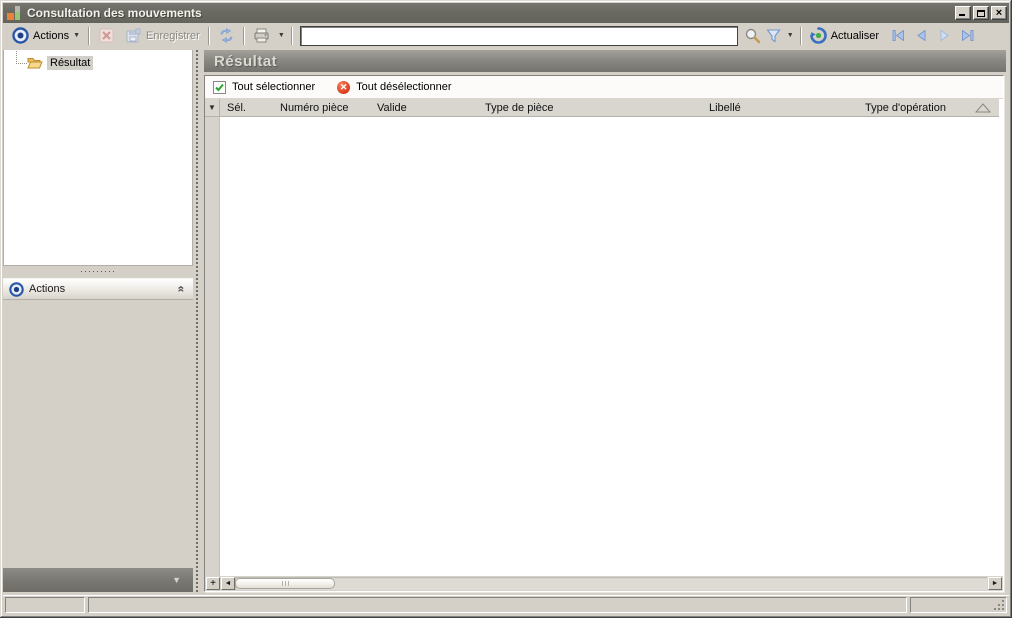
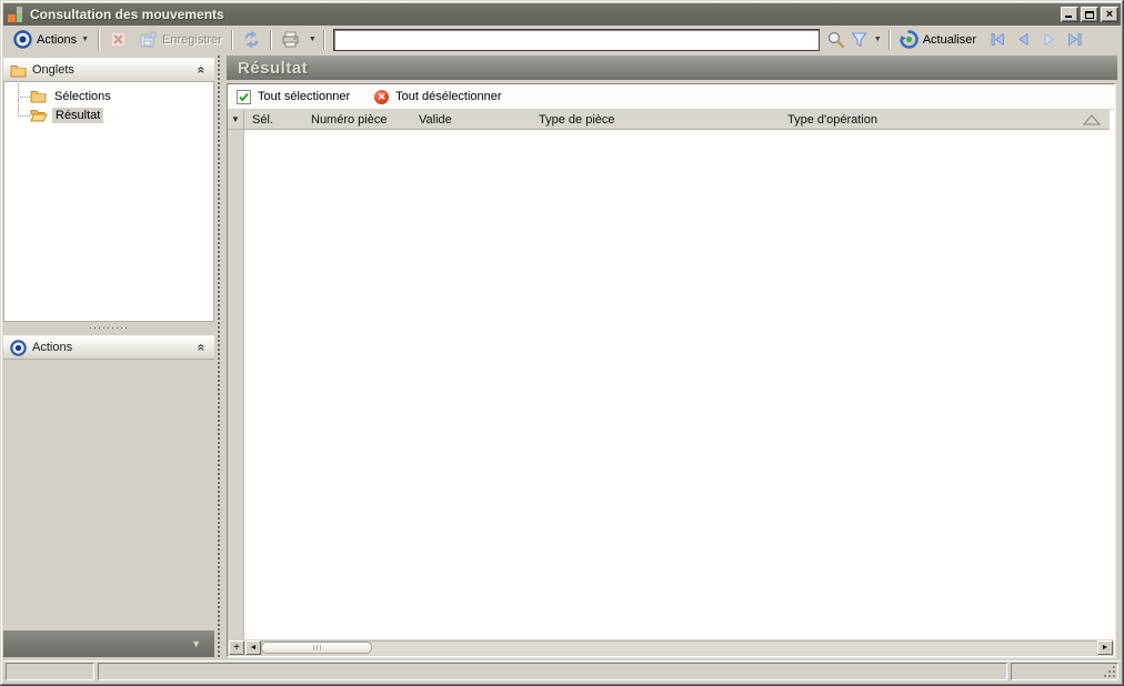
  Consultation des mouvements
  ×
  Actions
  Enregistrer
  Actualiser
+ Onglets
+ Sélections
  Résultat
  ·········
  Actions
  ▼
  Résultat
  Tout sélectionner
  ✕
  Tout désélectionner
  ▼
  Sél.
  Numéro pièce
  Valide
  Type de pièce
- Libellé
  Type d'opération
  +
